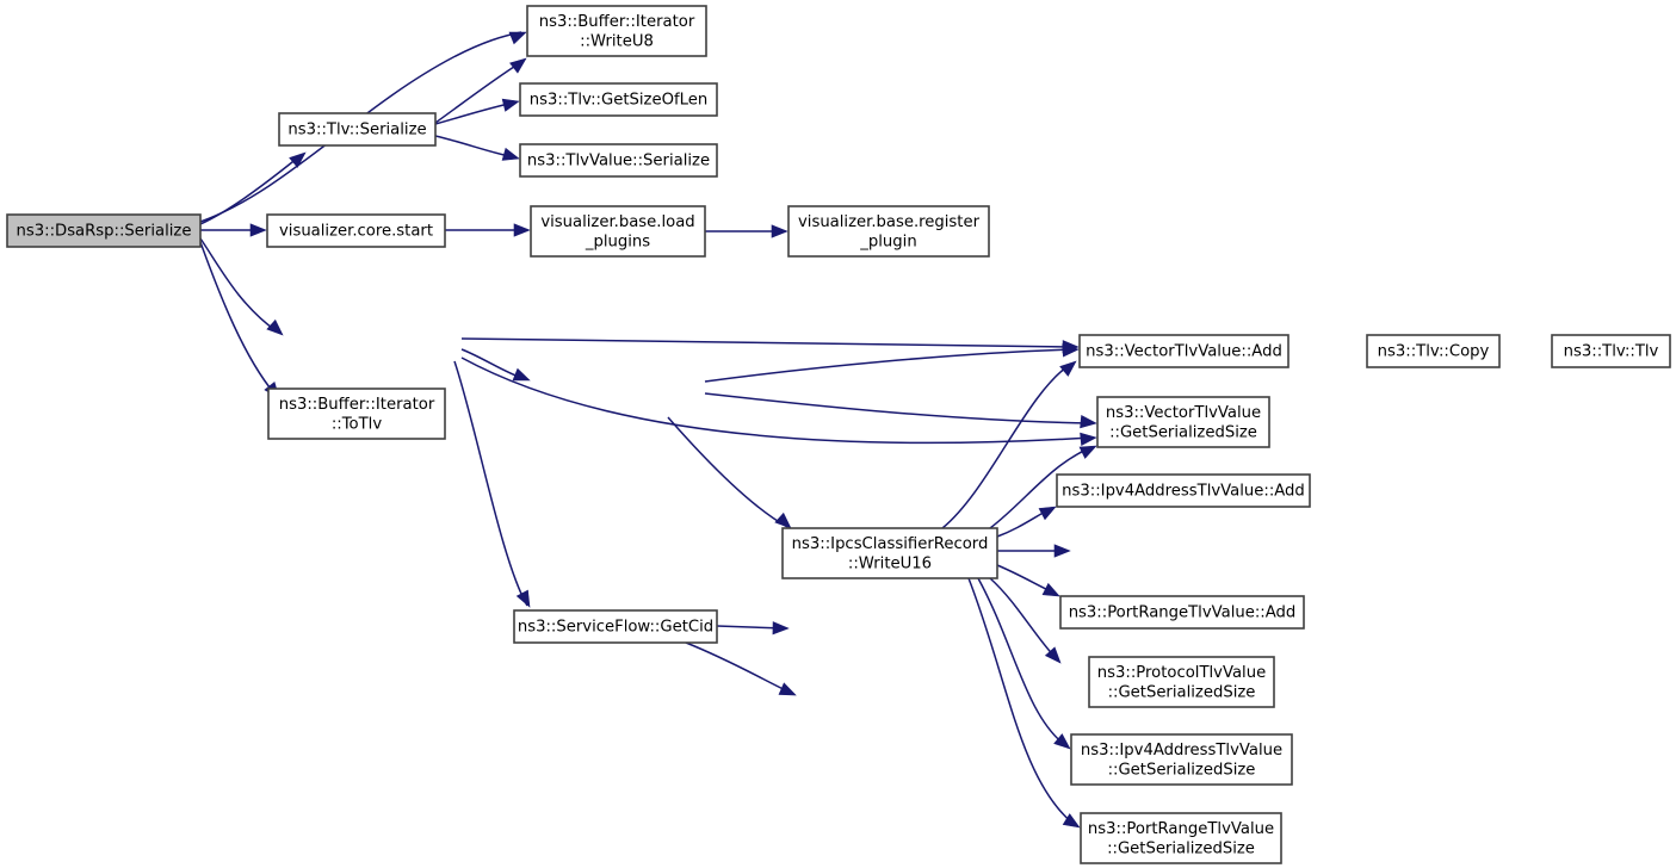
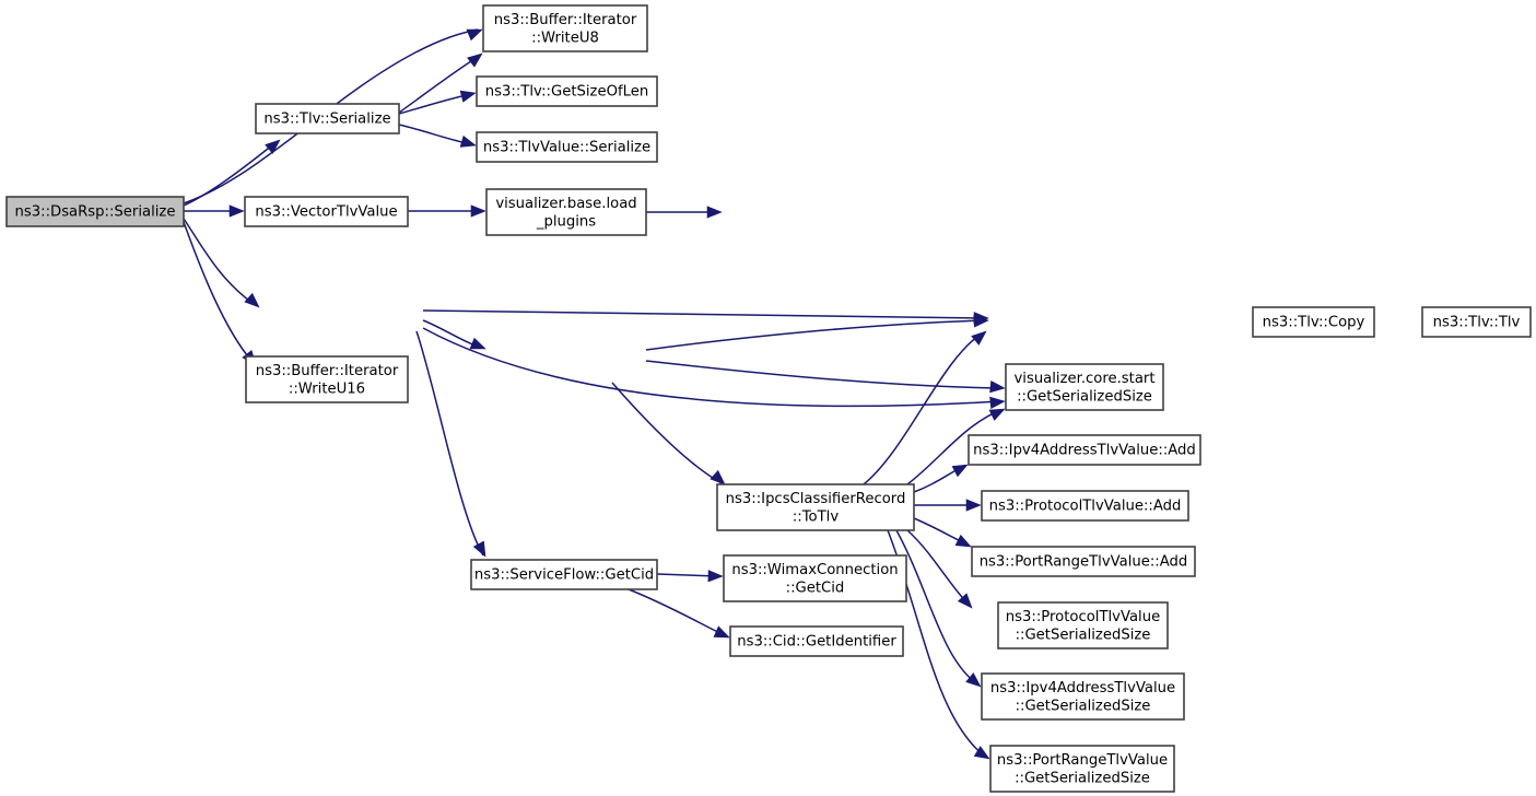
  ns3::DsaRsp::Serialize
  ns3::Buffer::Iterator
  ::WriteU8
  ns3::Tlv::Serialize
  ns3::Tlv::GetSizeOfLen
  ns3::TlvValue::Serialize
- visualizer.core.start
+ ns3::VectorTlvValue
  visualizer.base.load
  _plugins
- visualizer.base.register
- _plugin
  ns3::Buffer::Iterator
- ::ToTlv
+ ::WriteU16
- ns3::VectorTlvValue::Add
- ns3::VectorTlvValue
+ visualizer.core.start
  ::GetSerializedSize
  ns3::Tlv::Copy
  ns3::Tlv::Tlv
  ns3::IpcsClassifierRecord
- ::WriteU16
+ ::ToTlv
  ns3::Ipv4AddressTlvValue::Add
+ ns3::ProtocolTlvValue::Add
  ns3::PortRangeTlvValue::Add
  ns3::ProtocolTlvValue
  ::GetSerializedSize
  ns3::Ipv4AddressTlvValue
  ::GetSerializedSize
  ns3::PortRangeTlvValue
  ::GetSerializedSize
  ns3::ServiceFlow::GetCid
+ ns3::WimaxConnection
+ ::GetCid
+ ns3::Cid::GetIdentifier
